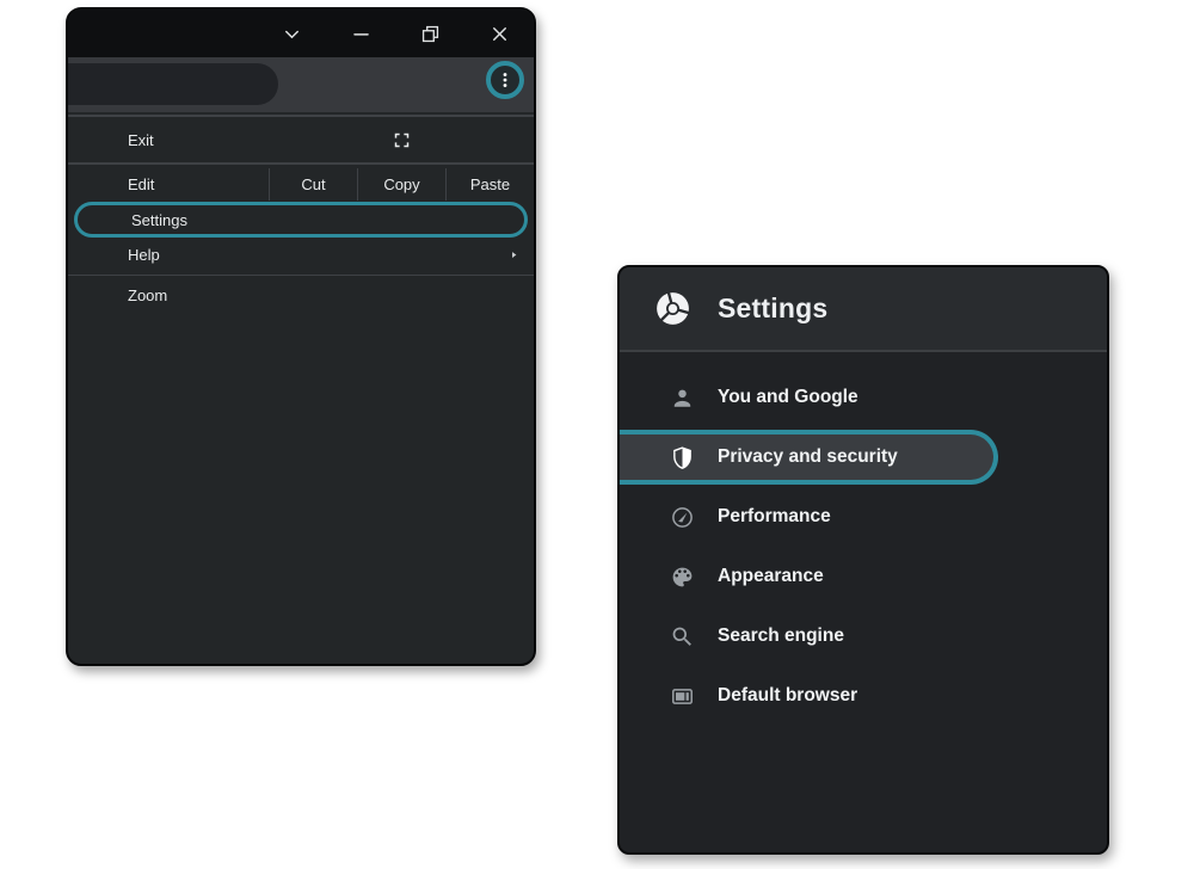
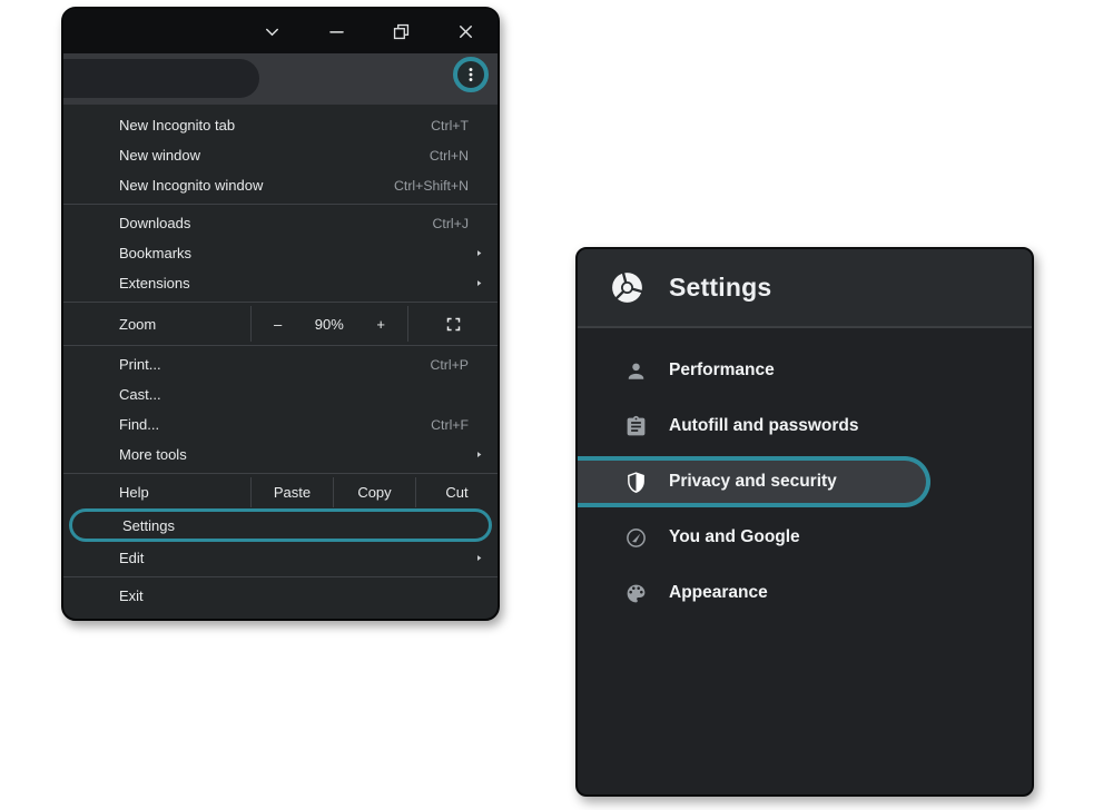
+ New Incognito tab
+ Ctrl+T
+ New window
+ Ctrl+N
+ New Incognito window
+ Ctrl+Shift+N
+ Downloads
+ Ctrl+J
+ Bookmarks
+ Extensions
- Exit
+ Zoom
+ –
+ 90%
+ +
+ Print...
+ Ctrl+P
+ Cast...
+ Find...
+ Ctrl+F
+ More tools
- Edit
+ Help
- Cut
+ Paste
  Copy
- Paste
+ Cut
  Settings
- Help
+ Edit
- Zoom
+ Exit
  Settings
- You and Google
+ Performance
+ Autofill and passwords
  Privacy and security
- Performance
+ You and Google
  Appearance
- Search engine
- Default browser
